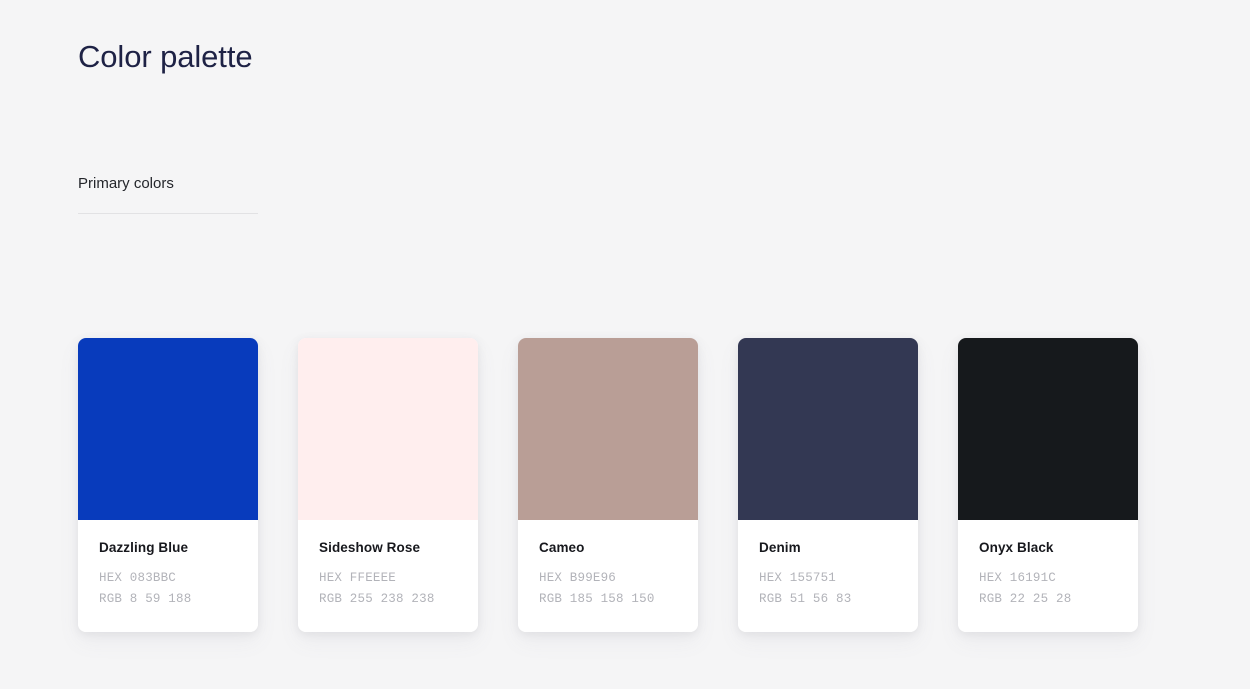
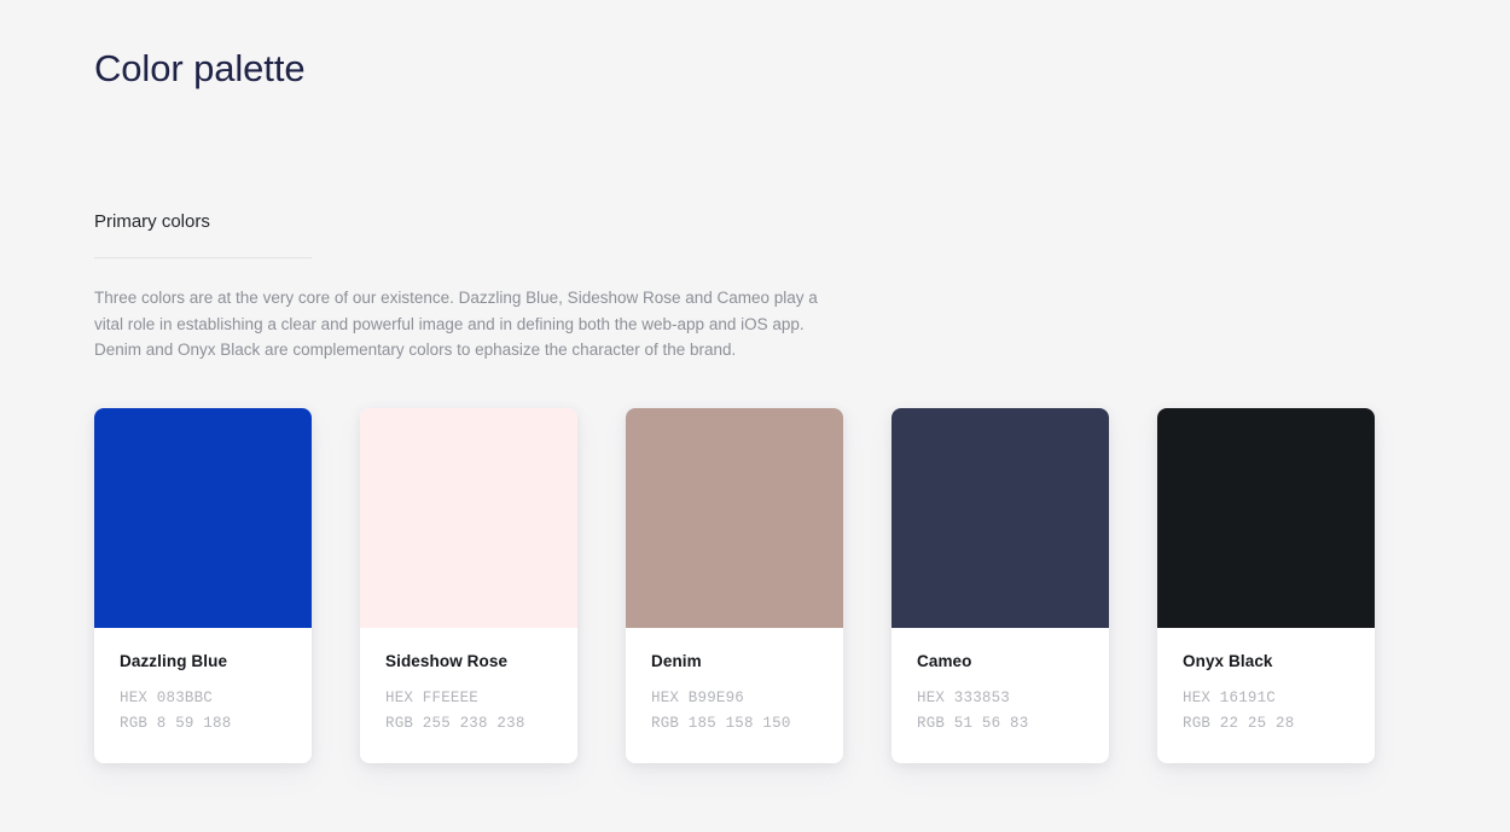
  Color palette
  Primary colors
+ Three colors are at the very core of our existence. Dazzling Blue, Sideshow Rose and Cameo play a vital role in establishing a clear and powerful image and in defining both the web-app and iOS app. Denim and Onyx Black are complementary colors to ephasize the character of the brand.
  Dazzling Blue
  HEX 083BBC
  RGB 8 59 188
  Sideshow Rose
  HEX FFEEEE
  RGB 255 238 238
- Cameo
+ Denim
  HEX B99E96
  RGB 185 158 150
- Denim
+ Cameo
- HEX 155751
+ HEX 333853
  RGB 51 56 83
  Onyx Black
  HEX 16191C
  RGB 22 25 28
